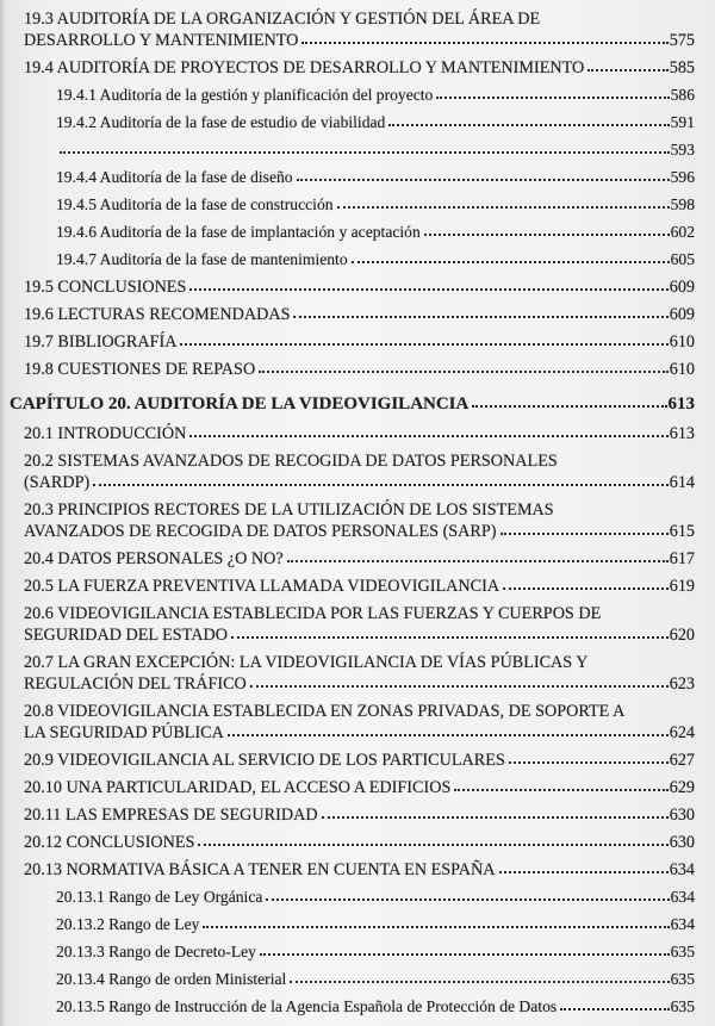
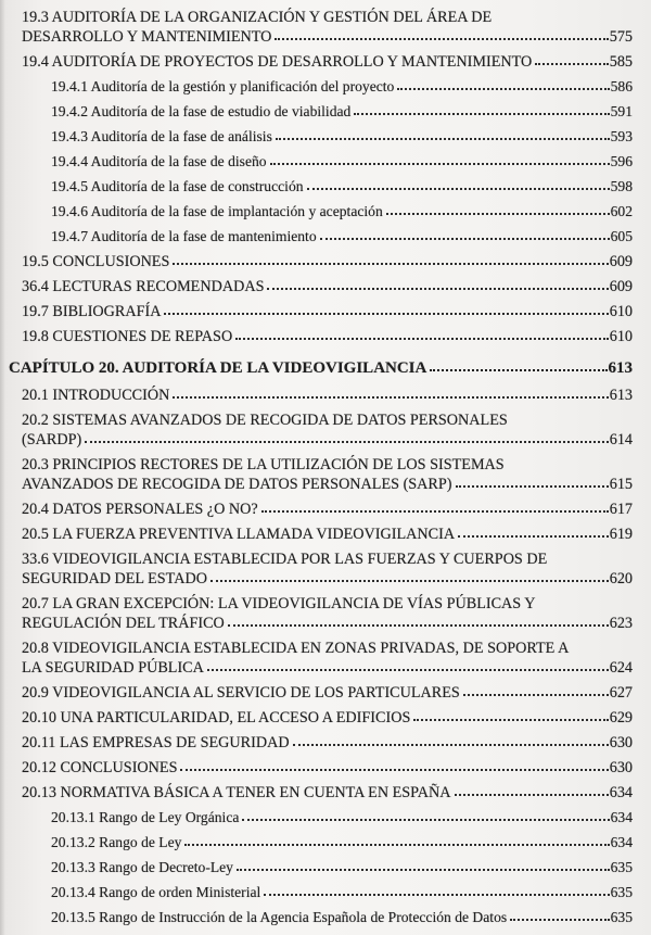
  19.3 AUDITORÍA DE LA ORGANIZACIÓN Y GESTIÓN DEL ÁREA DE
  DESARROLLO Y MANTENIMIENTO
  575
  19.4 AUDITORÍA DE PROYECTOS DE DESARROLLO Y MANTENIMIENTO
  585
  19.4.1 Auditoría de la gestión y planificación del proyecto
  586
  19.4.2 Auditoría de la fase de estudio de viabilidad
  591
+ 19.4.3 Auditoría de la fase de análisis
  593
  19.4.4 Auditoría de la fase de diseño
  596
  19.4.5 Auditoría de la fase de construcción
  598
  19.4.6 Auditoría de la fase de implantación y aceptación
  602
  19.4.7 Auditoría de la fase de mantenimiento
  605
  19.5 CONCLUSIONES
  609
- 19.6 LECTURAS RECOMENDADAS
+ 36.4 LECTURAS RECOMENDADAS
  609
  19.7 BIBLIOGRAFÍA
  610
  19.8 CUESTIONES DE REPASO
  610
  CAPÍTULO 20. AUDITORÍA DE LA VIDEOVIGILANCIA
  613
  20.1 INTRODUCCIÓN
  613
  20.2 SISTEMAS AVANZADOS DE RECOGIDA DE DATOS PERSONALES
  (SARDP)
  614
  20.3 PRINCIPIOS RECTORES DE LA UTILIZACIÓN DE LOS SISTEMAS
  AVANZADOS DE RECOGIDA DE DATOS PERSONALES (SARP)
  615
  20.4 DATOS PERSONALES ¿O NO?
  617
  20.5 LA FUERZA PREVENTIVA LLAMADA VIDEOVIGILANCIA
  619
- 20.6 VIDEOVIGILANCIA ESTABLECIDA POR LAS FUERZAS Y CUERPOS DE
+ 33.6 VIDEOVIGILANCIA ESTABLECIDA POR LAS FUERZAS Y CUERPOS DE
  SEGURIDAD DEL ESTADO
  620
  20.7 LA GRAN EXCEPCIÓN: LA VIDEOVIGILANCIA DE VÍAS PÚBLICAS Y
  REGULACIÓN DEL TRÁFICO
  623
  20.8 VIDEOVIGILANCIA ESTABLECIDA EN ZONAS PRIVADAS, DE SOPORTE A
  LA SEGURIDAD PÚBLICA
  624
  20.9 VIDEOVIGILANCIA AL SERVICIO DE LOS PARTICULARES
  627
  20.10 UNA PARTICULARIDAD, EL ACCESO A EDIFICIOS
  629
  20.11 LAS EMPRESAS DE SEGURIDAD
  630
  20.12 CONCLUSIONES
  630
  20.13 NORMATIVA BÁSICA A TENER EN CUENTA EN ESPAÑA
  634
  20.13.1 Rango de Ley Orgánica
  634
  20.13.2 Rango de Ley
  634
  20.13.3 Rango de Decreto-Ley
  635
  20.13.4 Rango de orden Ministerial
  635
  20.13.5 Rango de Instrucción de la Agencia Española de Protección de Datos
  635
